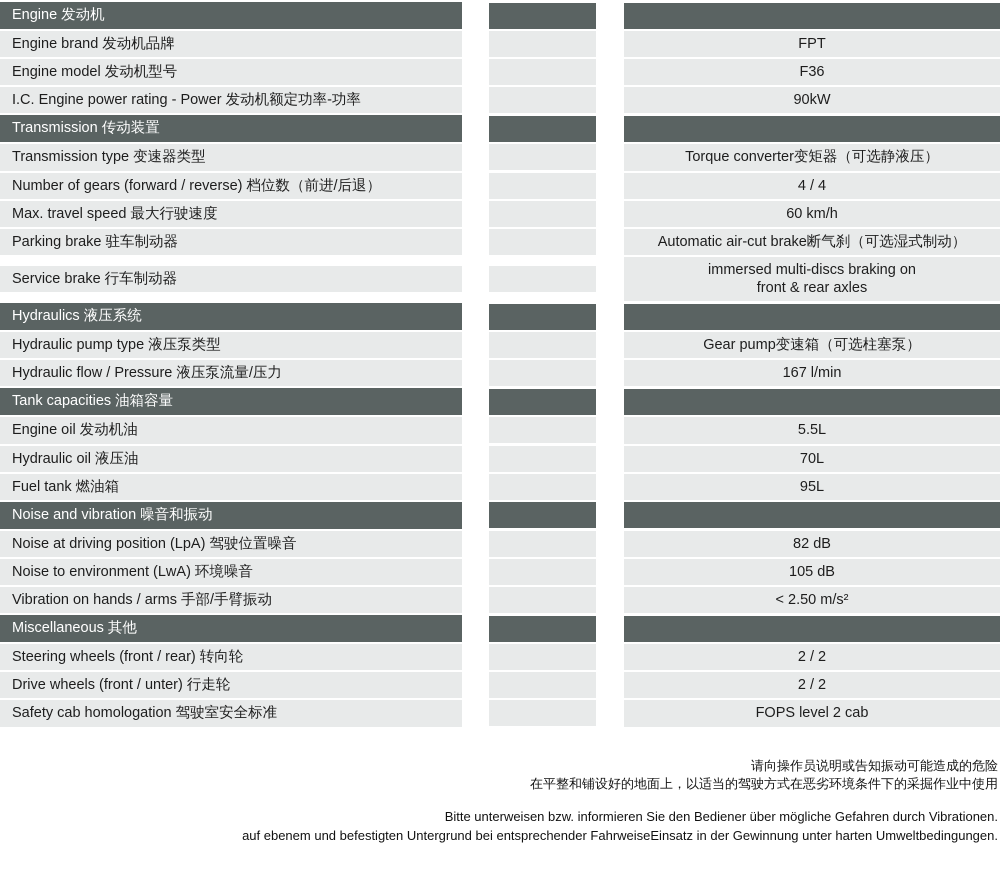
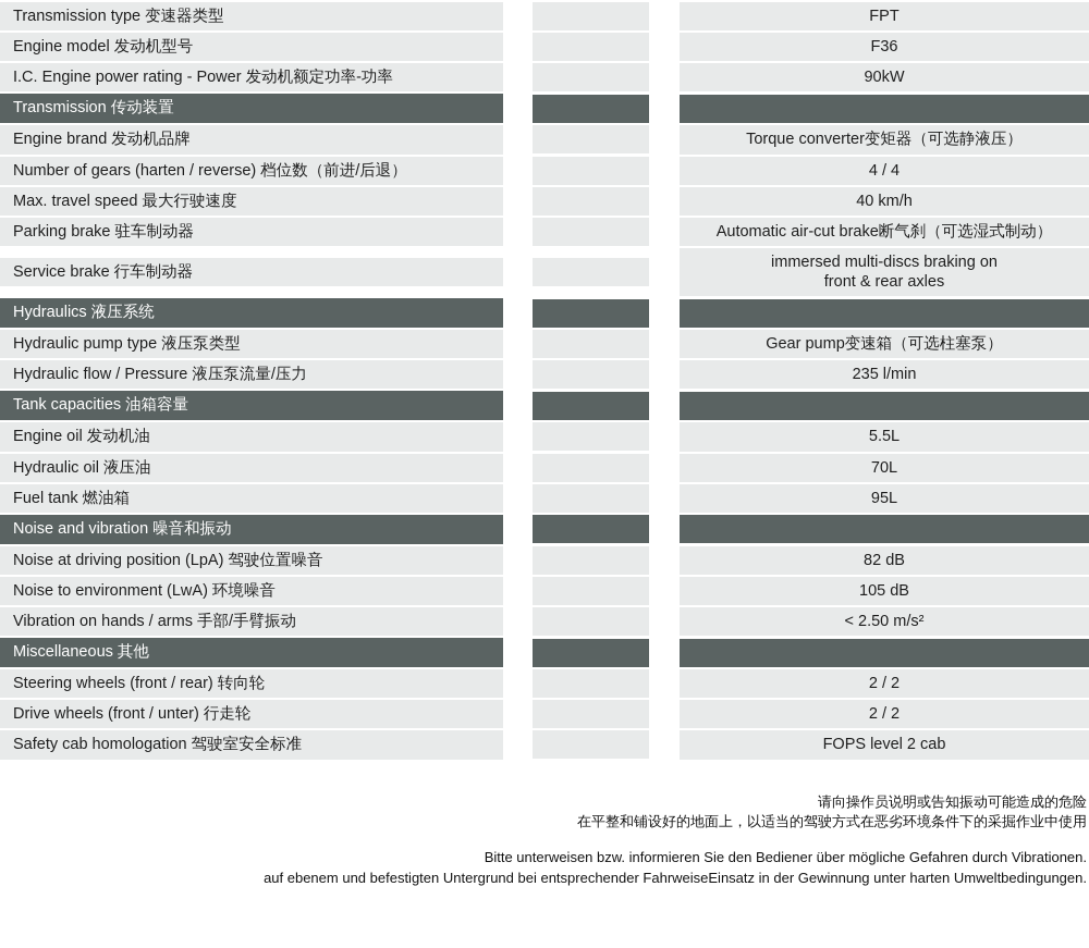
- Engine 发动机
- Engine brand 发动机品牌				FPT
+ Transmission type 变速器类型				FPT
  Engine model 发动机型号				F36
  I.C. Engine power rating - Power 发动机额定功率-功率				90kW
  Transmission 传动装置
- Transmission type 变速器类型				Torque converter变矩器（可选静液压）
+ Engine brand 发动机品牌				Torque converter变矩器（可选静液压）
- Number of gears (forward / reverse) 档位数（前进/后退）				4 / 4
+ Number of gears (harten / reverse) 档位数（前进/后退）				4 / 4
- Max. travel speed 最大行驶速度				60 km/h
+ Max. travel speed 最大行驶速度				40 km/h
  Parking brake 驻车制动器				Automatic air-cut brake断气刹（可选湿式制动）
  Service brake 行车制动器				immersed multi-discs braking onfront & rear axles
  Hydraulics 液压系统
  Hydraulic pump type 液压泵类型				Gear pump变速箱（可选柱塞泵）
- Hydraulic flow / Pressure 液压泵流量/压力				167 l/min
+ Hydraulic flow / Pressure 液压泵流量/压力				235 l/min
  Tank capacities 油箱容量
  Engine oil 发动机油				5.5L
  Hydraulic oil 液压油				70L
  Fuel tank 燃油箱				95L
  Noise and vibration 噪音和振动
  Noise at driving position (LpA) 驾驶位置噪音				82 dB
  Noise to environment (LwA) 环境噪音				105 dB
  Vibration on hands / arms 手部/手臂振动				< 2.50 m/s²
  Miscellaneous 其他
  Steering wheels (front / rear) 转向轮				2 / 2
  Drive wheels (front / unter) 行走轮				2 / 2
  Safety cab homologation 驾驶室安全标准				FOPS level 2 cab
  请向操作员说明或告知振动可能造成的危险
  在平整和铺设好的地面上，以适当的驾驶方式在恶劣环境条件下的采掘作业中使用
  Bitte unterweisen bzw. informieren Sie den Bediener über mögliche Gefahren durch Vibrationen.
  auf ebenem und befestigten Untergrund bei entsprechender FahrweiseEinsatz in der Gewinnung unter harten Umweltbedingungen.
